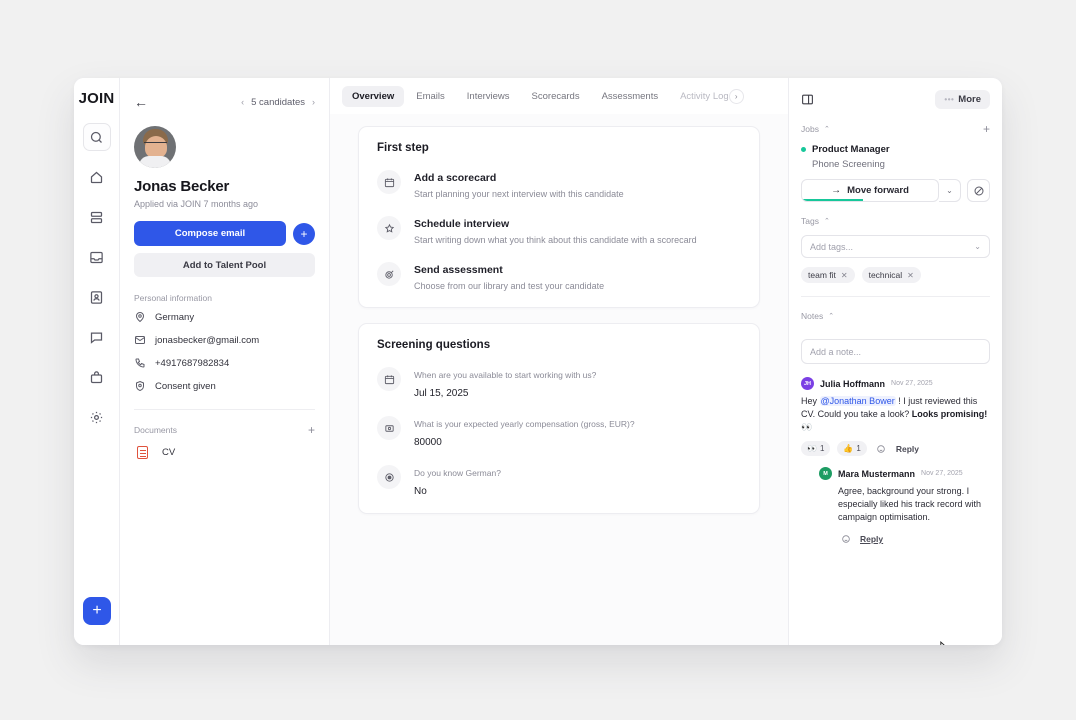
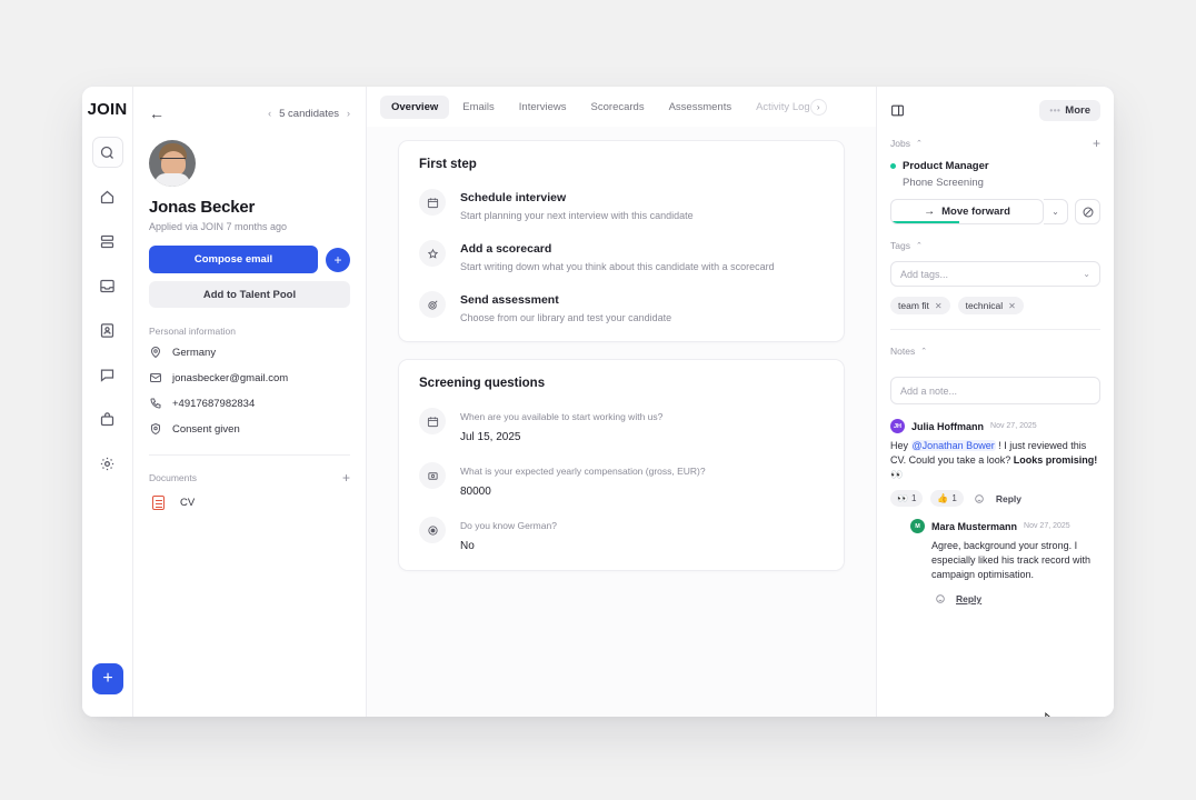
  JOIN
  +
  ←
  ‹
  5 candidates
  ›
  Jonas Becker
  Applied via JOIN 7 months ago
  Compose email
  +
  Add to Talent Pool
  Personal information
  Germany
  jonasbecker@gmail.com
  +4917687982834
  Consent given
  Documents
  +
  CV
  Overview
  Emails
  Interviews
  Scorecards
  Assessments
  Activity Log
  ›
  First step
- Add a scorecard
+ Schedule interview
  Start planning your next interview with this candidate
- Schedule interview
+ Add a scorecard
  Start writing down what you think about this candidate with a scorecard
  Send assessment
  Choose from our library and test your candidate
  Screening questions
  When are you available to start working with us?
  Jul 15, 2025
  What is your expected yearly compensation (gross, EUR)?
  80000
  Do you know German?
  No
  •••
  More
  Jobs
  +
  Product Manager
  Phone Screening
  →
  Move forward
  ⌄
  Tags
  Add tags...
  ⌄
  team fit
  ✕
  technical
  ✕
  Notes
  Add a note...
  Julia Hoffmann
  Hey @Jonathan Bower ! I just reviewed this CV. Could you take a look? Looks promising! 👀
  👀
  1
  👍
  1
  Reply
  Mara Mustermann
  Agree, background your strong. I especially liked his track record with campaign optimisation.
  Reply
